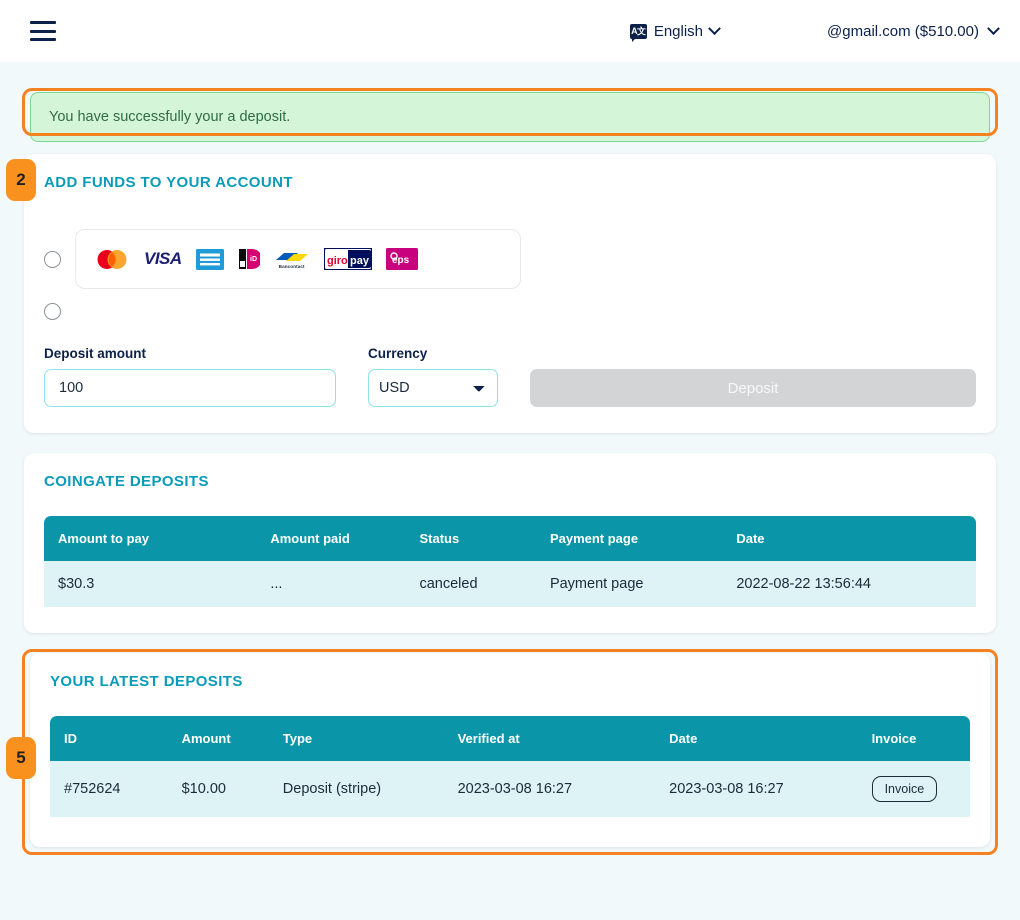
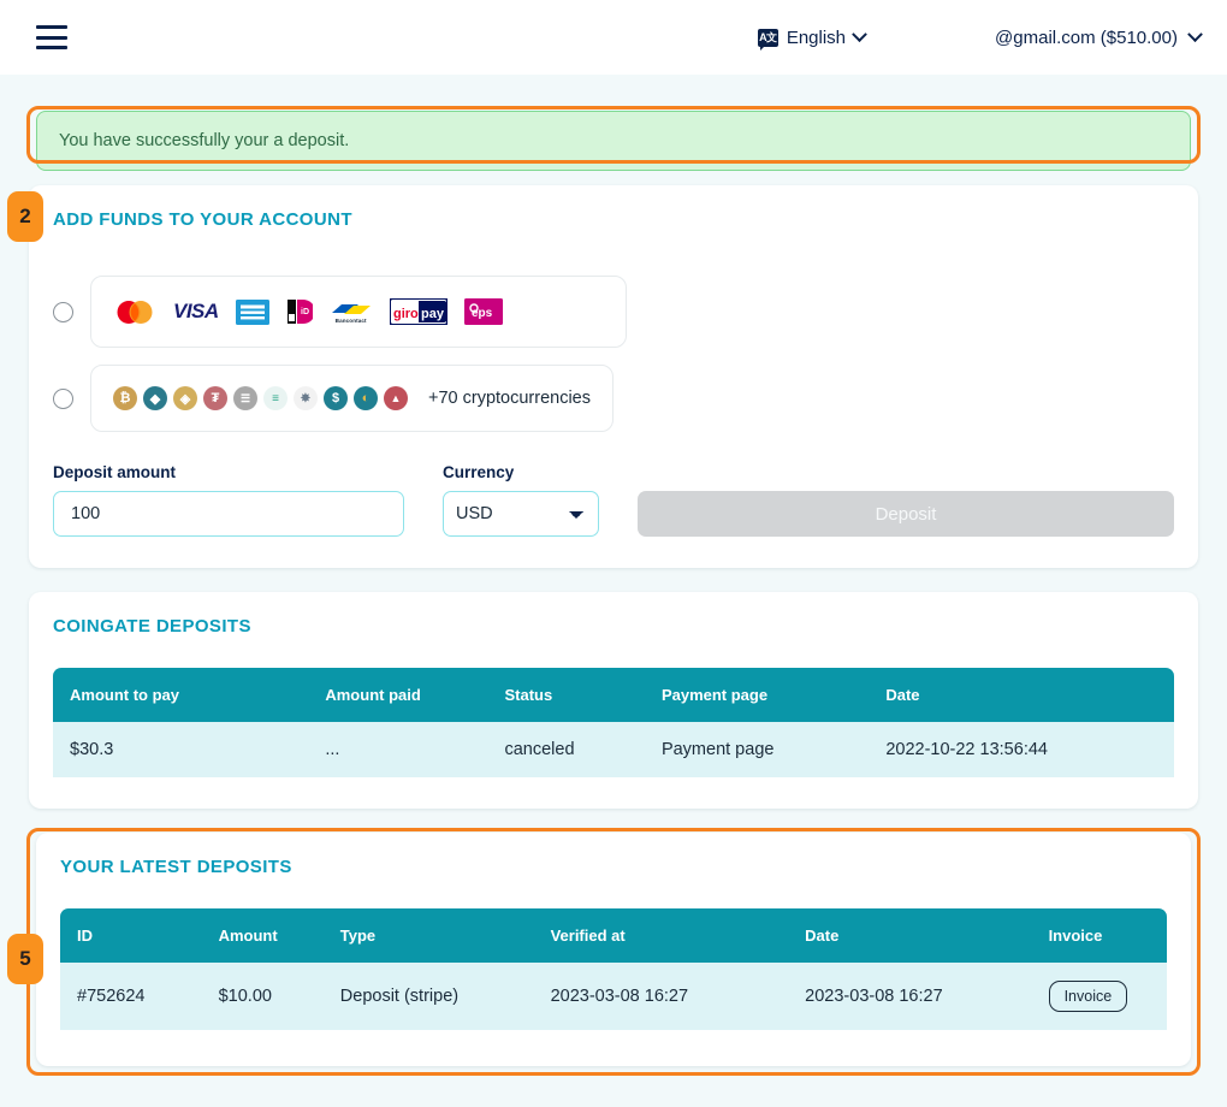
  A文
  English
  @gmail.com ($510.00)
  2
  You have successfully your a deposit.
  ADD FUNDS TO YOUR ACCOUNT
  VISA
  giro
  pay
  eps
+ ₿
+ ◆
+ ◈
+ ₮
+ ☰
+ ≡
+ ✸
+ $
+ ◐
+ ▲
+ +70 cryptocurrencies
  Deposit amount
  100
  Currency
  USD
  Deposit
  COINGATE DEPOSITS
  Amount to pay	Amount paid	Status	Payment page	Date
- $30.3	...	canceled	Payment page	2022-08-22 13:56:44
+ $30.3	...	canceled	Payment page	2022-10-22 13:56:44
  5
  YOUR LATEST DEPOSITS
  ID	Amount	Type	Verified at	Date	Invoice
  #752624	$10.00	Deposit (stripe)	2023-03-08 16:27	2023-03-08 16:27	Invoice
